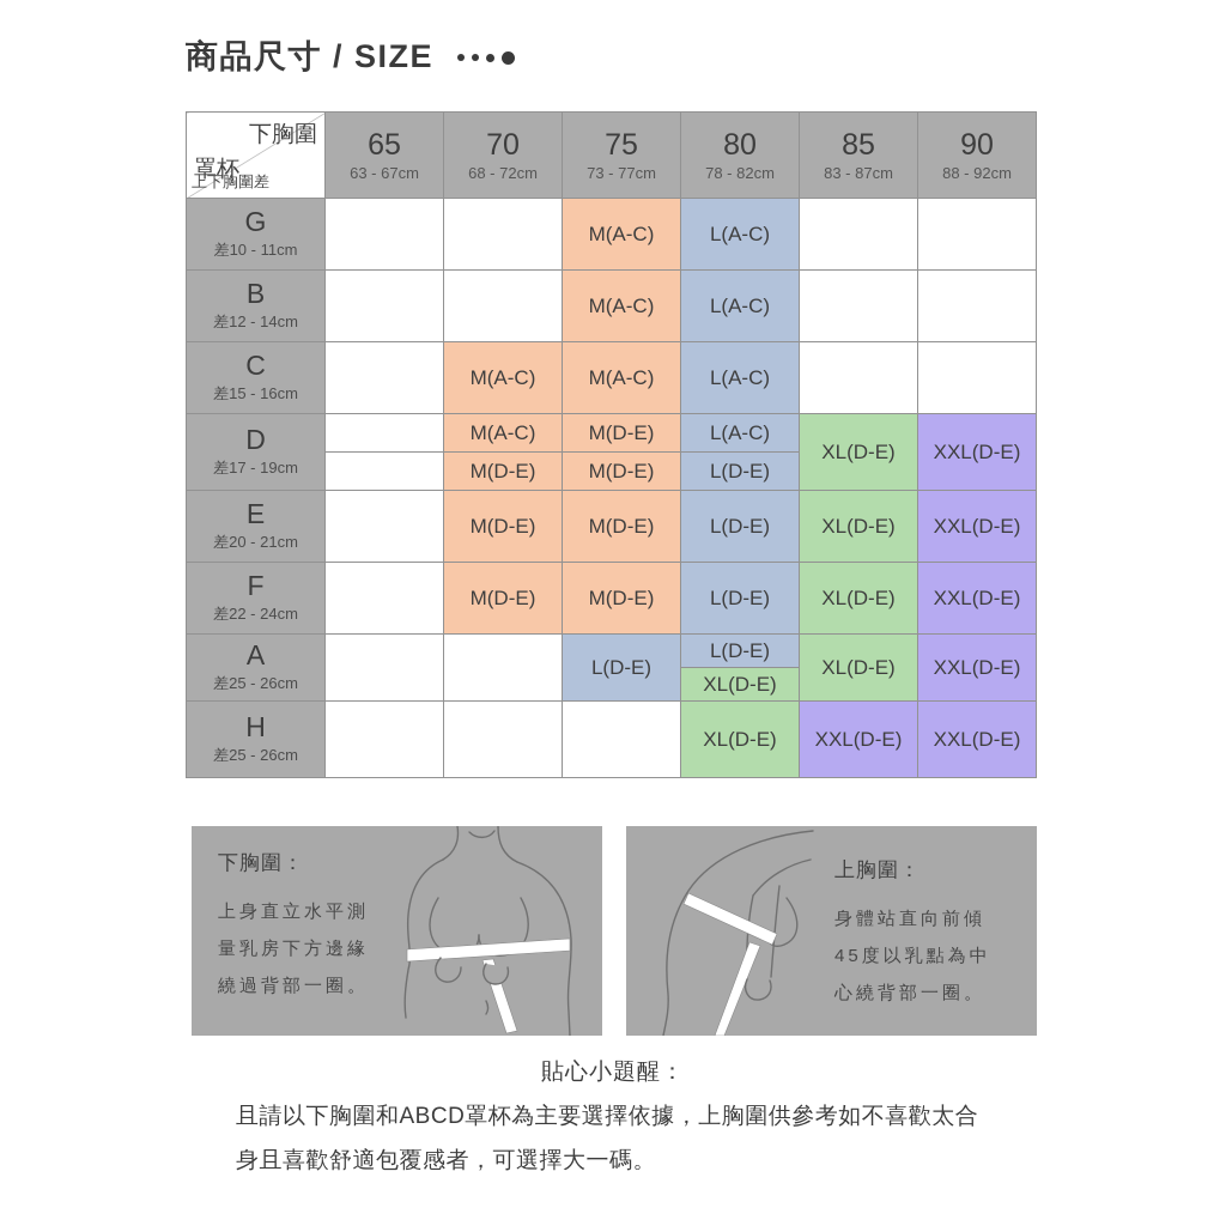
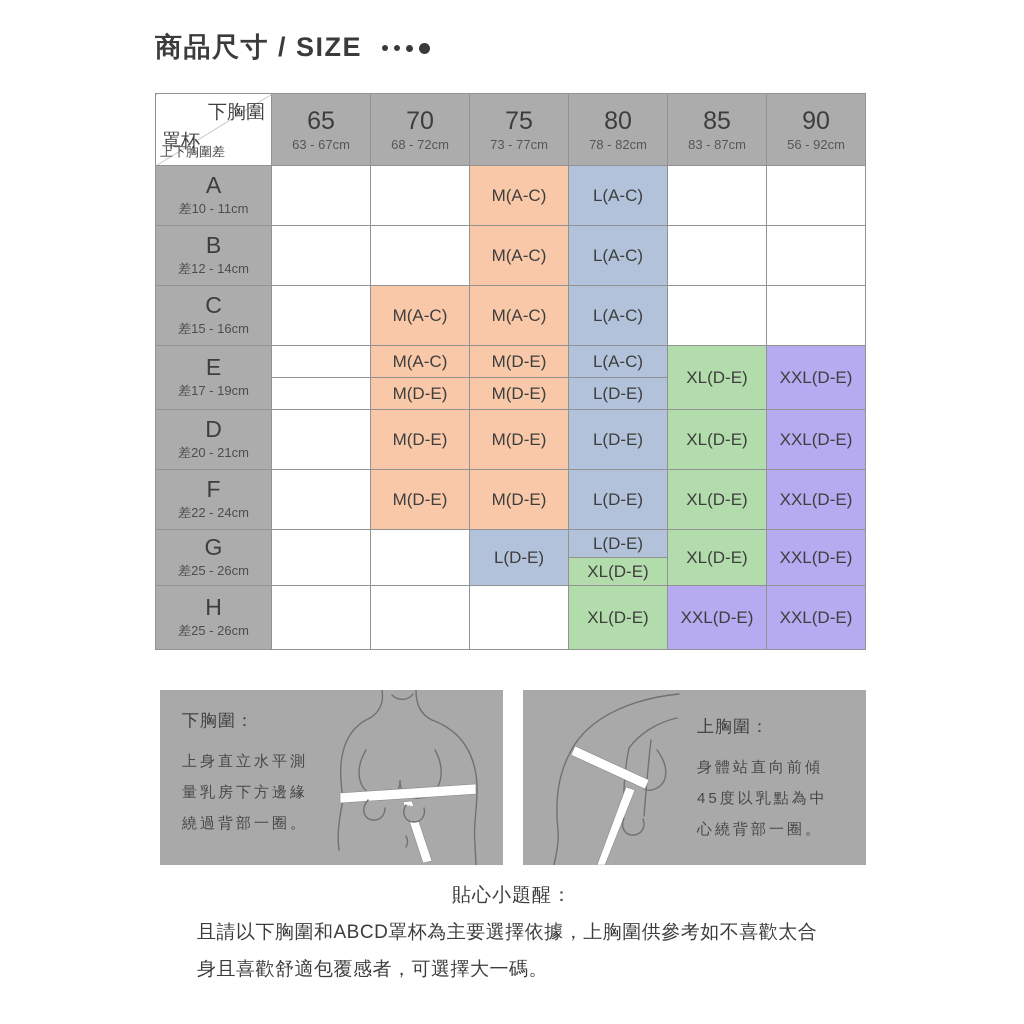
  商品尺寸 / SIZE
- 下胸圍 罩杯 上下胸圍差	6563 - 67cm	7068 - 72cm	7573 - 77cm	8078 - 82cm	8583 - 87cm	9088 - 92cm
+ 下胸圍 罩杯 上下胸圍差	6563 - 67cm	7068 - 72cm	7573 - 77cm	8078 - 82cm	8583 - 87cm	9056 - 92cm
- G差10 - 11cm			M(A-C)	L(A-C)
+ A差10 - 11cm			M(A-C)	L(A-C)
  B差12 - 14cm			M(A-C)	L(A-C)
  C差15 - 16cm		M(A-C)	M(A-C)	L(A-C)
- D差17 - 19cm		M(A-C)	M(D-E)	L(A-C)	XL(D-E)	XXL(D-E)
+ E差17 - 19cm		M(A-C)	M(D-E)	L(A-C)	XL(D-E)	XXL(D-E)
  	M(D-E)	M(D-E)	L(D-E)
- E差20 - 21cm		M(D-E)	M(D-E)	L(D-E)	XL(D-E)	XXL(D-E)
+ D差20 - 21cm		M(D-E)	M(D-E)	L(D-E)	XL(D-E)	XXL(D-E)
  F差22 - 24cm		M(D-E)	M(D-E)	L(D-E)	XL(D-E)	XXL(D-E)
- A差25 - 26cm			L(D-E)	L(D-E)	XL(D-E)	XXL(D-E)
+ G差25 - 26cm			L(D-E)	L(D-E)	XL(D-E)	XXL(D-E)
  XL(D-E)
  H差25 - 26cm				XL(D-E)	XXL(D-E)	XXL(D-E)
  下胸圍：
  上身直立水平測
  量乳房下方邊緣
  繞過背部一圈。
  上胸圍：
  身體站直向前傾
  45度以乳點為中
  心繞背部一圈。
  貼心小題醒：
  且請以下胸圍和ABCD罩杯為主要選擇依據，上胸圍供參考如不喜歡太合
  身且喜歡舒適包覆感者，可選擇大一碼。
